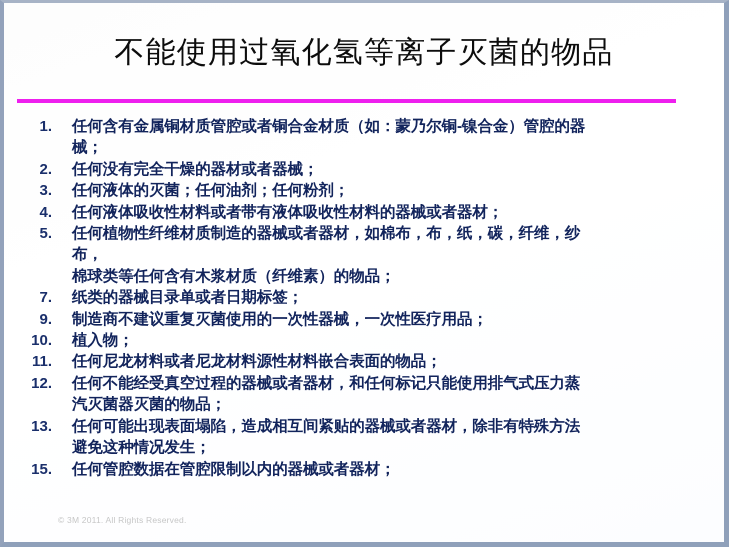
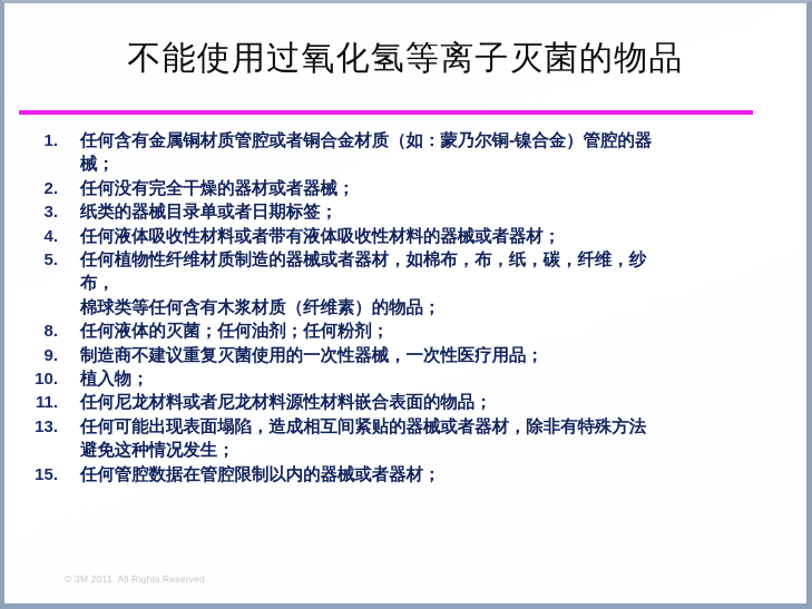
  不能使用过氧化氢等离子灭菌的物品
  1.
  任何含有金属铜材质管腔或者铜合金材质（如：蒙乃尔铜-镍合金）管腔的器
  械；
  2.
  任何没有完全干燥的器材或者器械；
  3.
- 任何液体的灭菌；任何油剂；任何粉剂；
+ 纸类的器械目录单或者日期标签；
  4.
  任何液体吸收性材料或者带有液体吸收性材料的器械或者器材；
  5.
  任何植物性纤维材质制造的器械或者器材，如棉布，布，纸，碳，纤维，纱
  布，
  棉球类等任何含有木浆材质（纤维素）的物品；
- 7.
+ 8.
- 纸类的器械目录单或者日期标签；
+ 任何液体的灭菌；任何油剂；任何粉剂；
  9.
  制造商不建议重复灭菌使用的一次性器械，一次性医疗用品；
  10.
  植入物；
  11.
  任何尼龙材料或者尼龙材料源性材料嵌合表面的物品；
- 12.
- 任何不能经受真空过程的器械或者器材，和任何标记只能使用排气式压力蒸
- 汽灭菌器灭菌的物品；
  13.
  任何可能出现表面塌陷，造成相互间紧贴的器械或者器材，除非有特殊方法
  避免这种情况发生；
  15.
  任何管腔数据在管腔限制以内的器械或者器材；
  © 3M 2011. All Rights Reserved.
